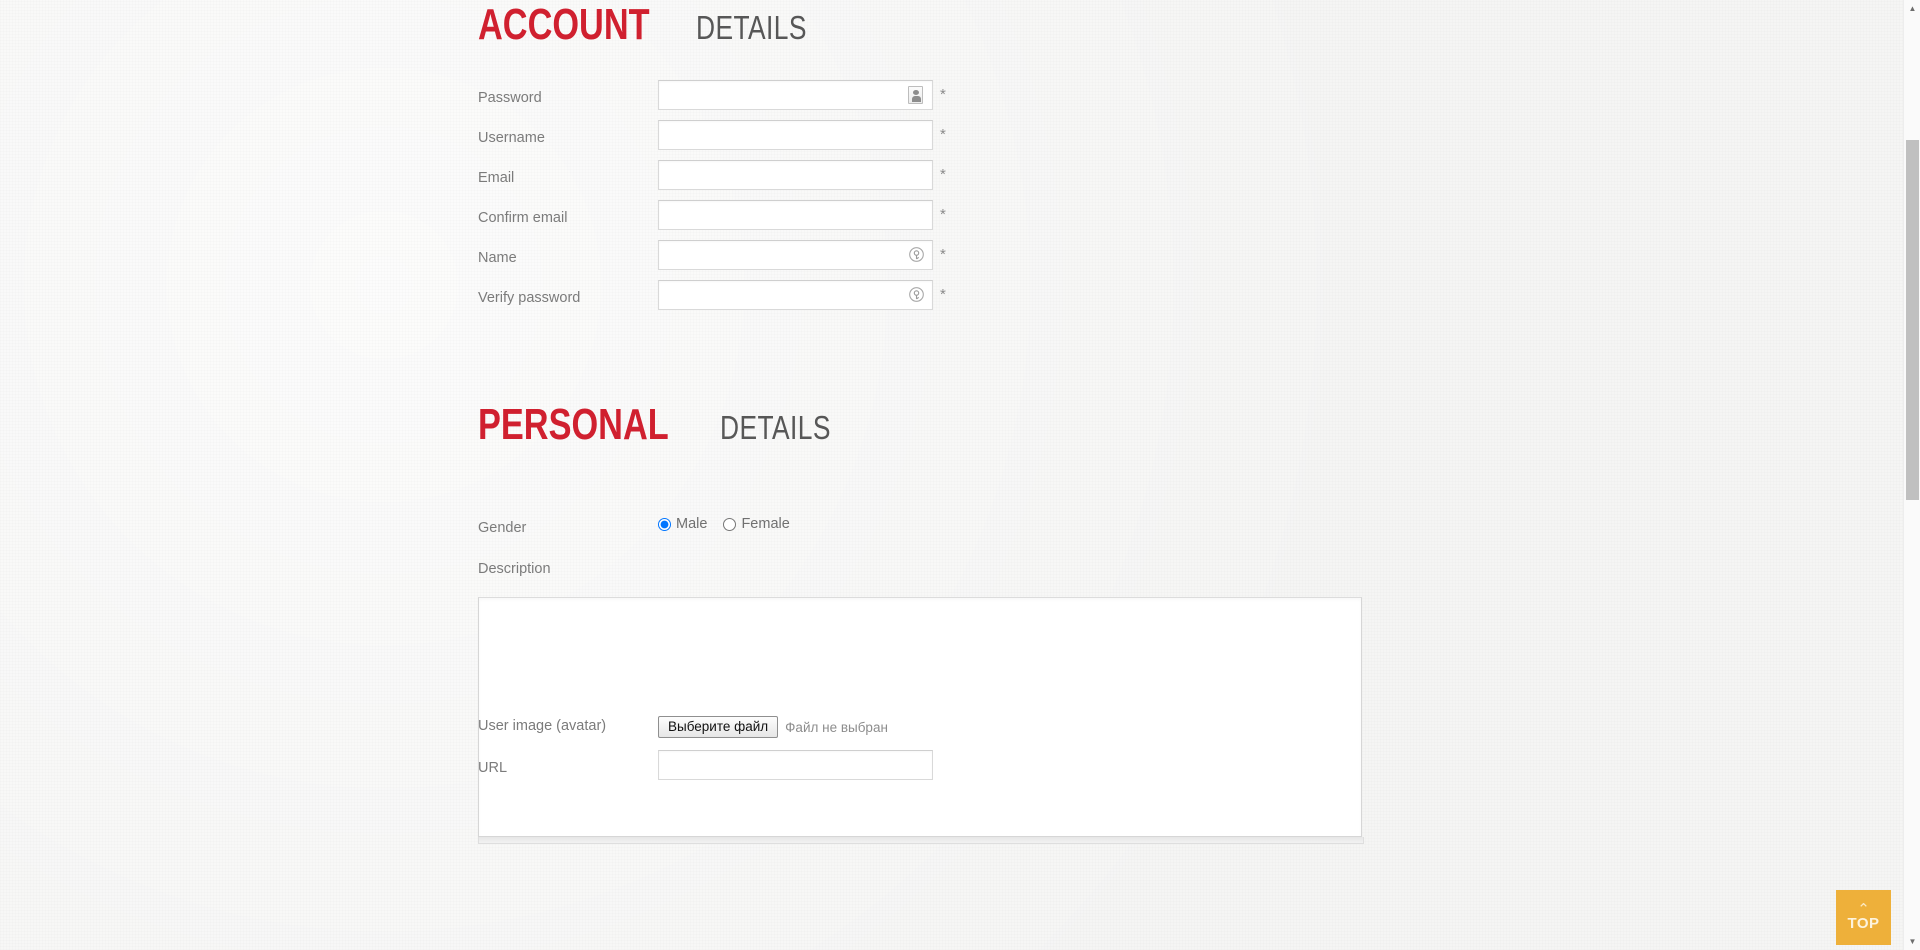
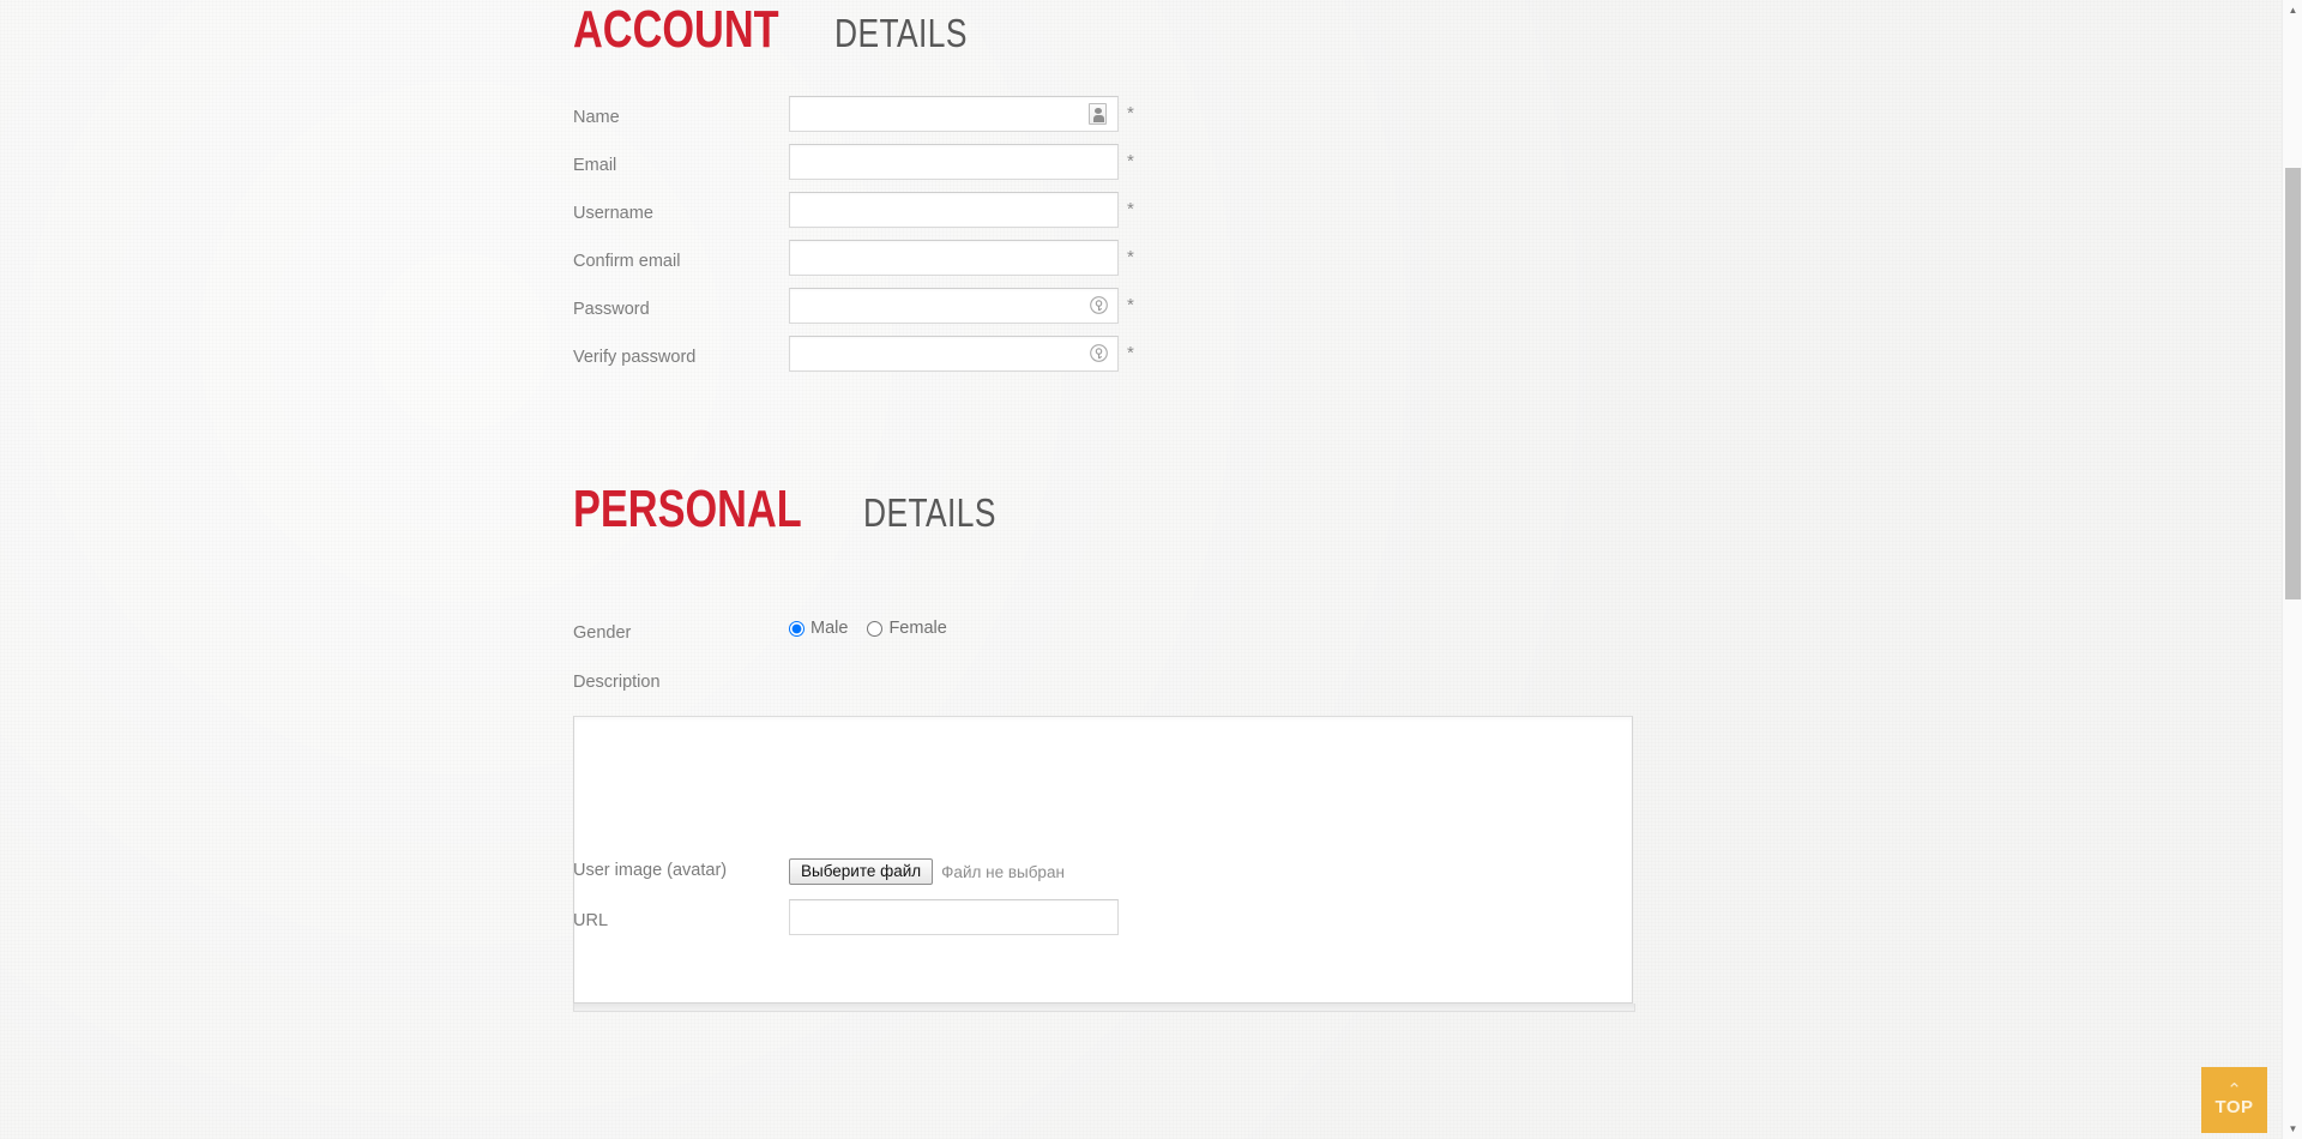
  ACCOUNT DETAILS
- Password
+ Name
  *
- Username
+ Email
  *
- Email
+ Username
  *
  Confirm email
  *
- Name
+ Password
  *
  Verify password
  *
  PERSONAL DETAILS
  Gender
  Male
  Female
  Description
  User image (avatar)
  Выберите файл
  Файл не выбран
  URL
  ⌃
  TOP
  ▲
  ▼
